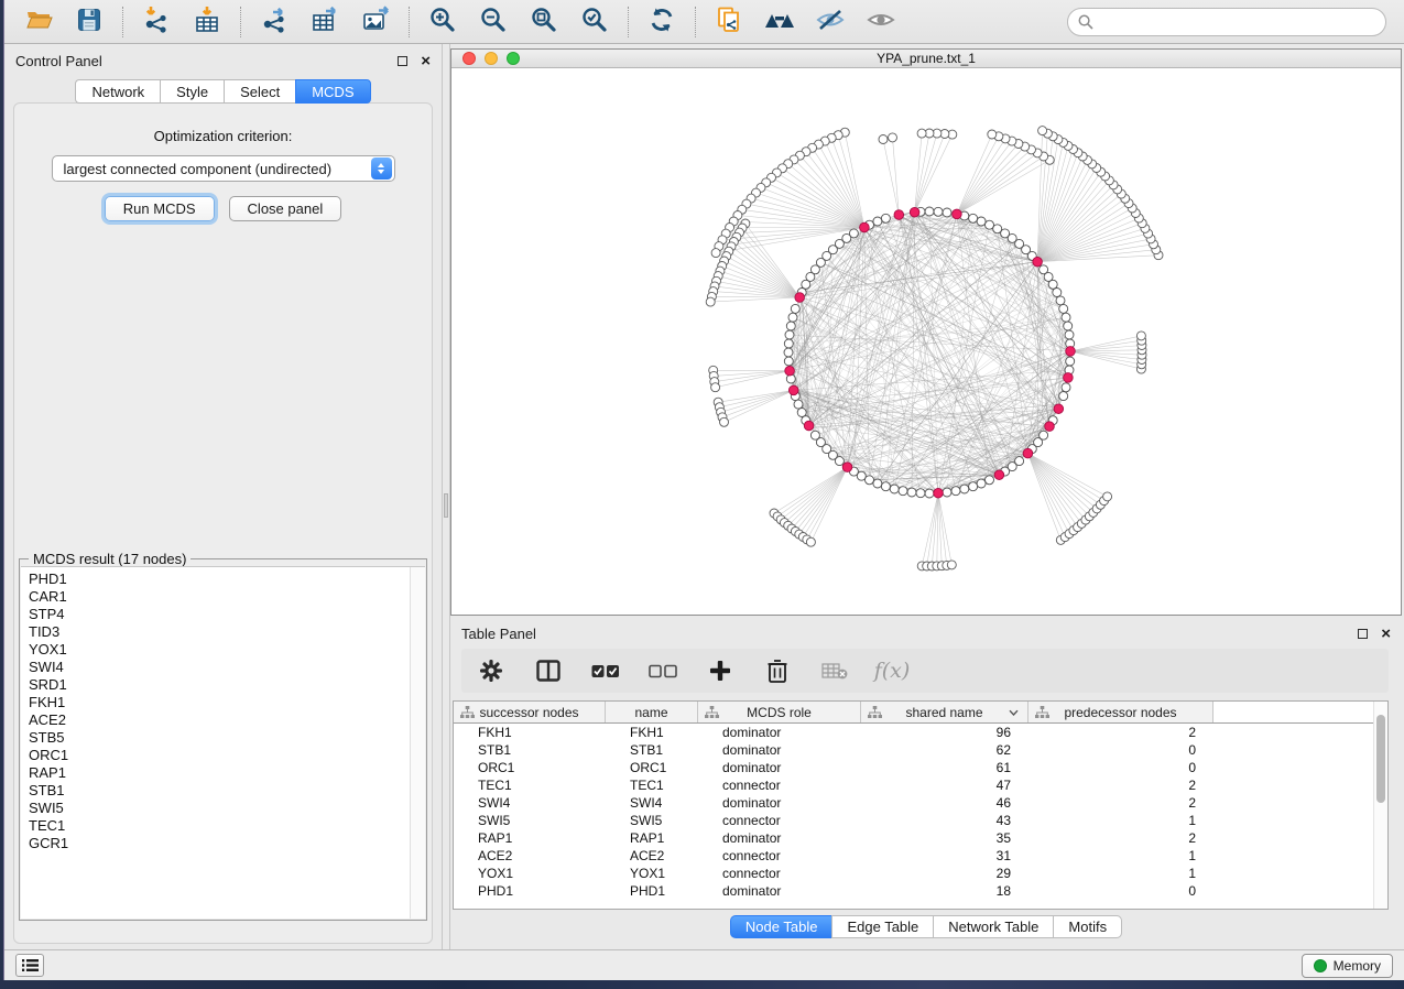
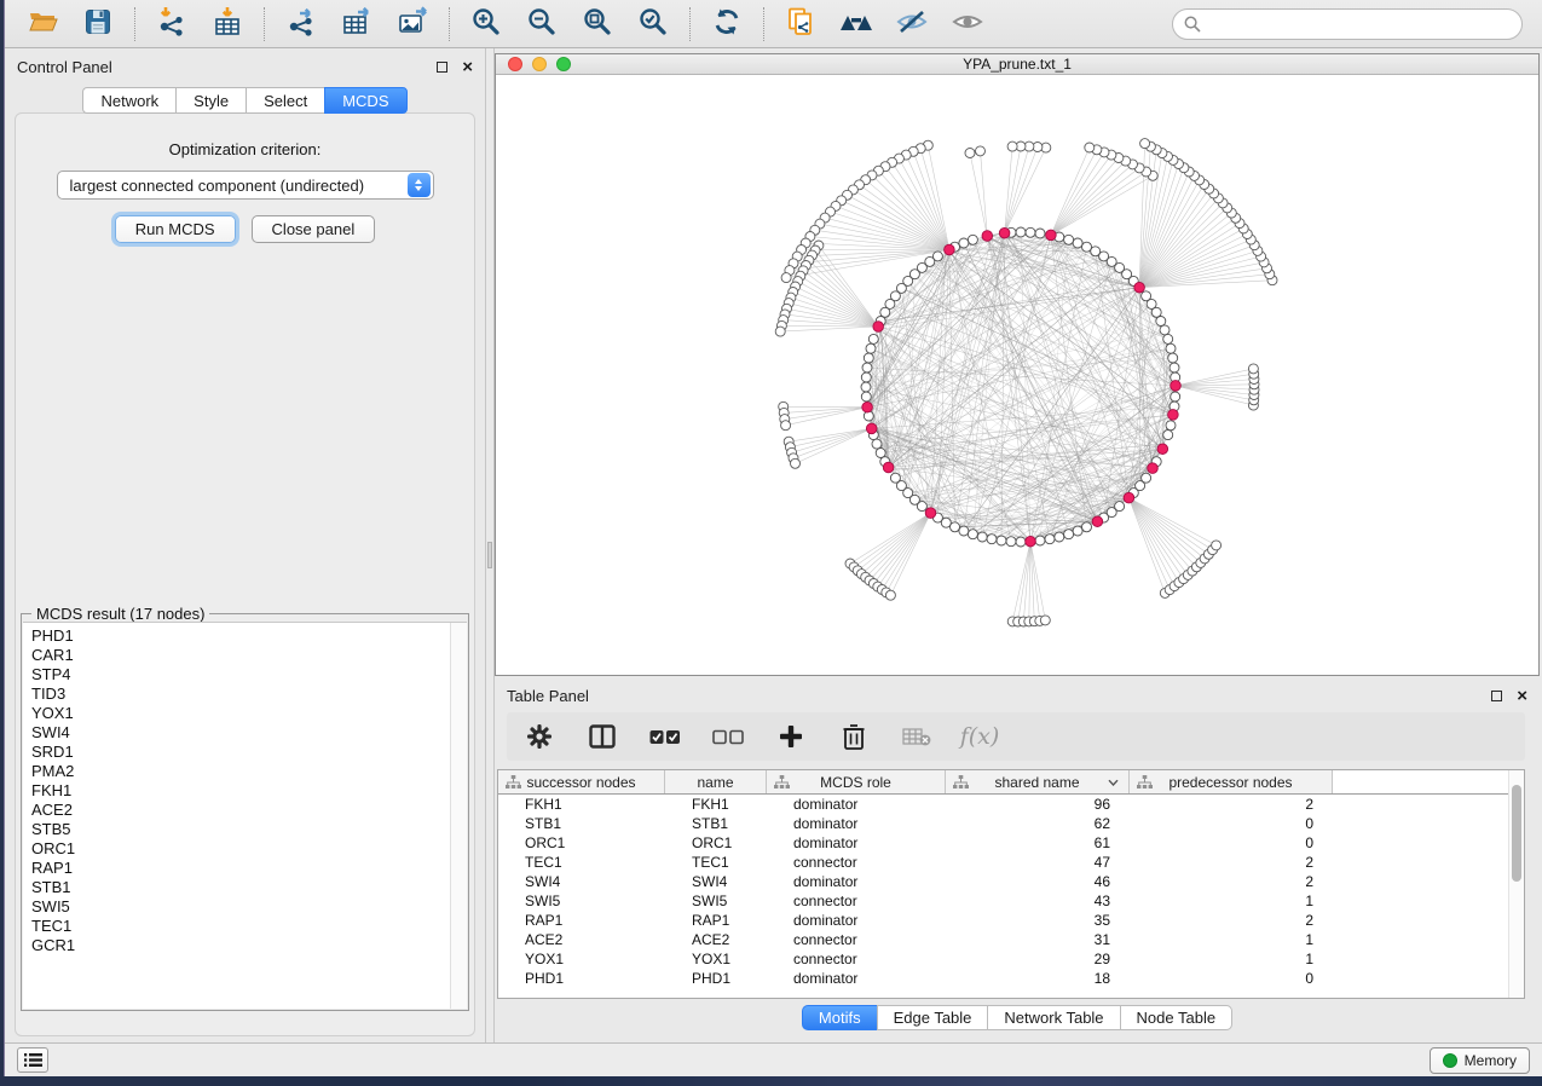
  Control Panel
  ×
  Network
  Style
  Select
  MCDS
  Optimization criterion:
  largest connected component (undirected)
  Run MCDS
  Close panel
  MCDS result (17 nodes)
  PHD1
  CAR1
  STP4
  TID3
  YOX1
  SWI4
  SRD1
+ PMA2
  FKH1
  ACE2
  STB5
  ORC1
  RAP1
  STB1
  SWI5
  TEC1
  GCR1
  YPA_prune.txt_1
  Table Panel
  ×
  f(x)
  successor nodes
  name
  MCDS role
  shared name
  predecessor nodes
  FKH1
  FKH1
  dominator
  96
  2
  STB1
  STB1
  dominator
  62
  0
  ORC1
  ORC1
  dominator
  61
  0
  TEC1
  TEC1
  connector
  47
  2
  SWI4
  SWI4
  dominator
  46
  2
  SWI5
  SWI5
  connector
  43
  1
  RAP1
  RAP1
  dominator
  35
  2
  ACE2
  ACE2
  connector
  31
  1
  YOX1
  YOX1
  connector
  29
  1
  PHD1
  PHD1
  dominator
  18
  0
- Node Table
+ Motifs
  Edge Table
  Network Table
- Motifs
+ Node Table
  Memory
